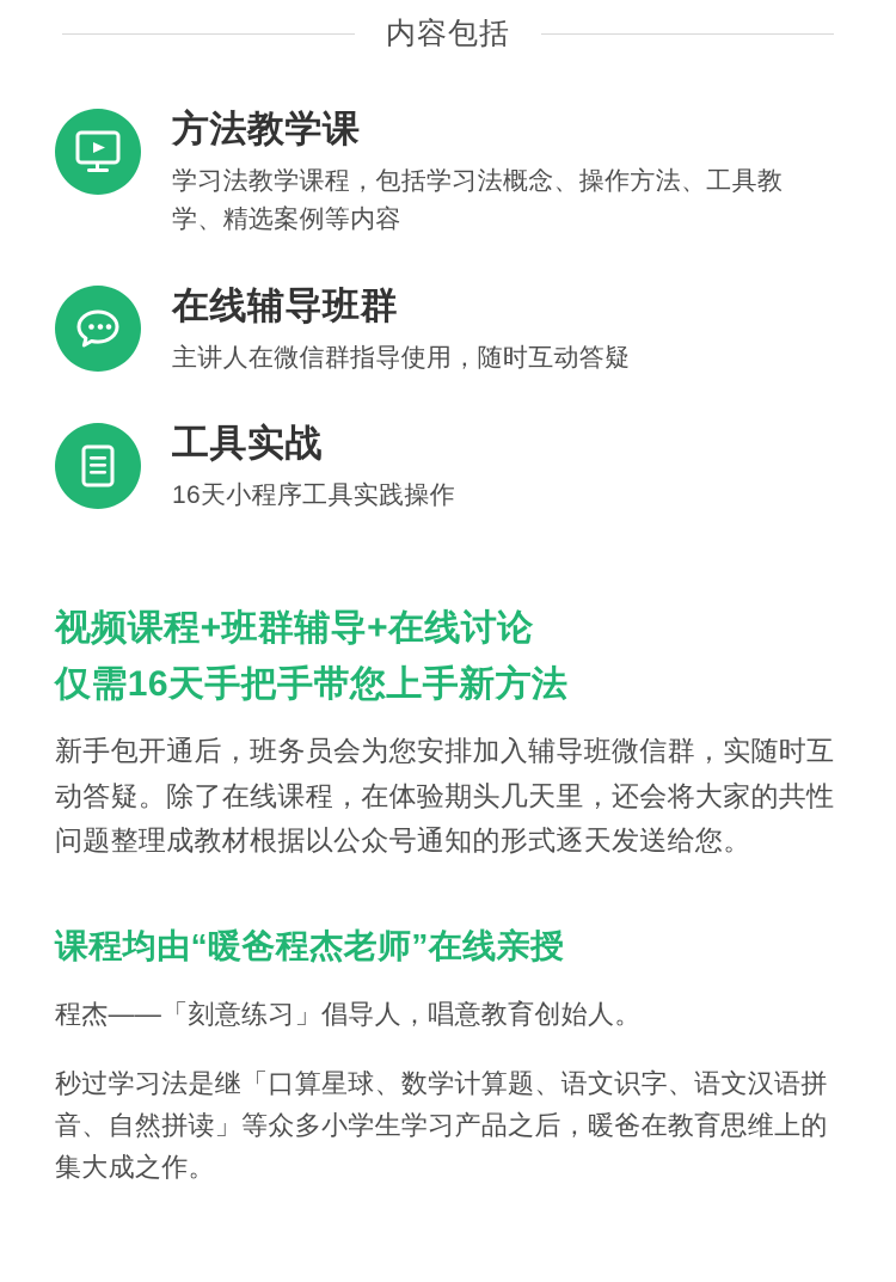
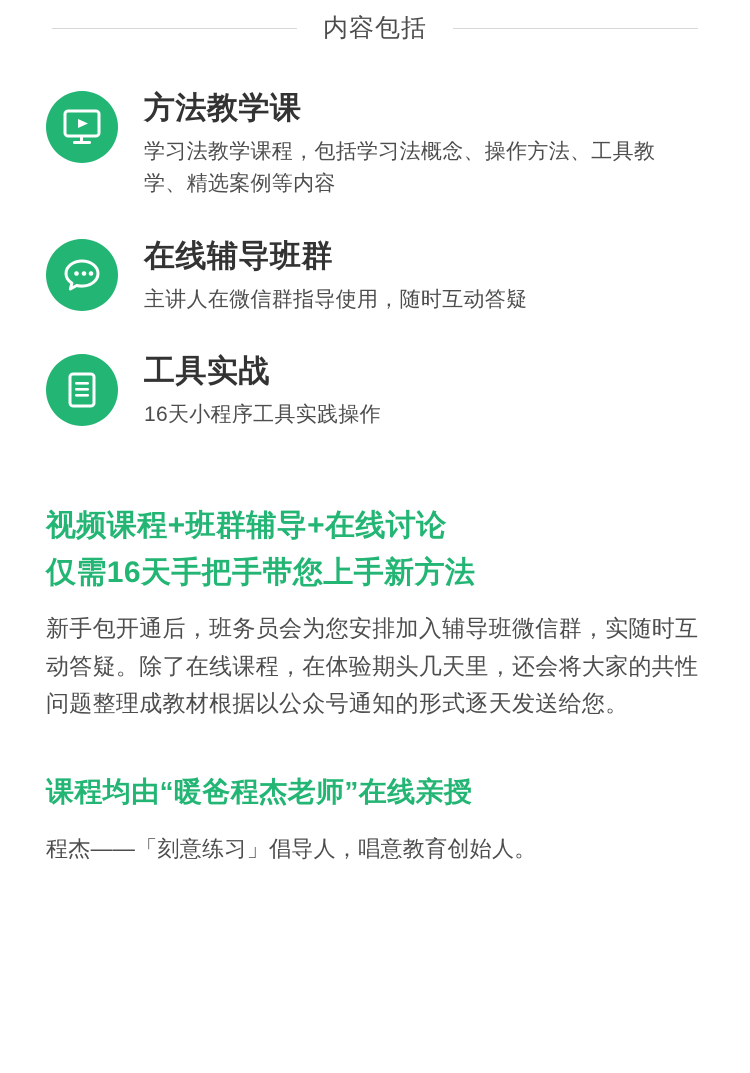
  内容包括
  方法教学课
  学习法教学课程，包括学习法概念、操作方法、工具教学、精选案例等内容
  在线辅导班群
  主讲人在微信群指导使用，随时互动答疑
  工具实战
  16天小程序工具实践操作
  视频课程+班群辅导+在线讨论
  仅需16天手把手带您上手新方法
  新手包开通后，班务员会为您安排加入辅导班微信群，实随时互动答疑。除了在线课程，在体验期头几天里，还会将大家的共性问题整理成教材根据以公众号通知的形式逐天发送给您。
  课程均由“暖爸程杰老师”在线亲授
  程杰——「刻意练习」倡导人，唱意教育创始人。
- 秒过学习法是继「口算星球、数学计算题、语文识字、语文汉语拼音、自然拼读」等众多小学生学习产品之后，暖爸在教育思维上的集大成之作。
